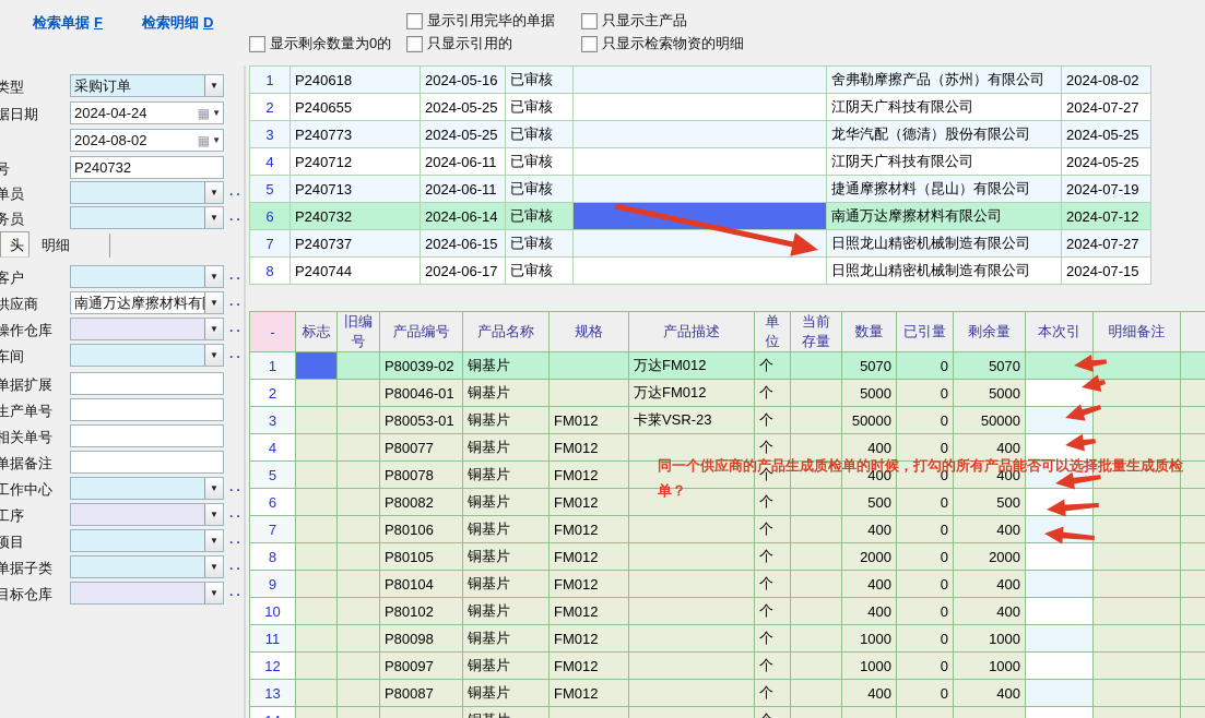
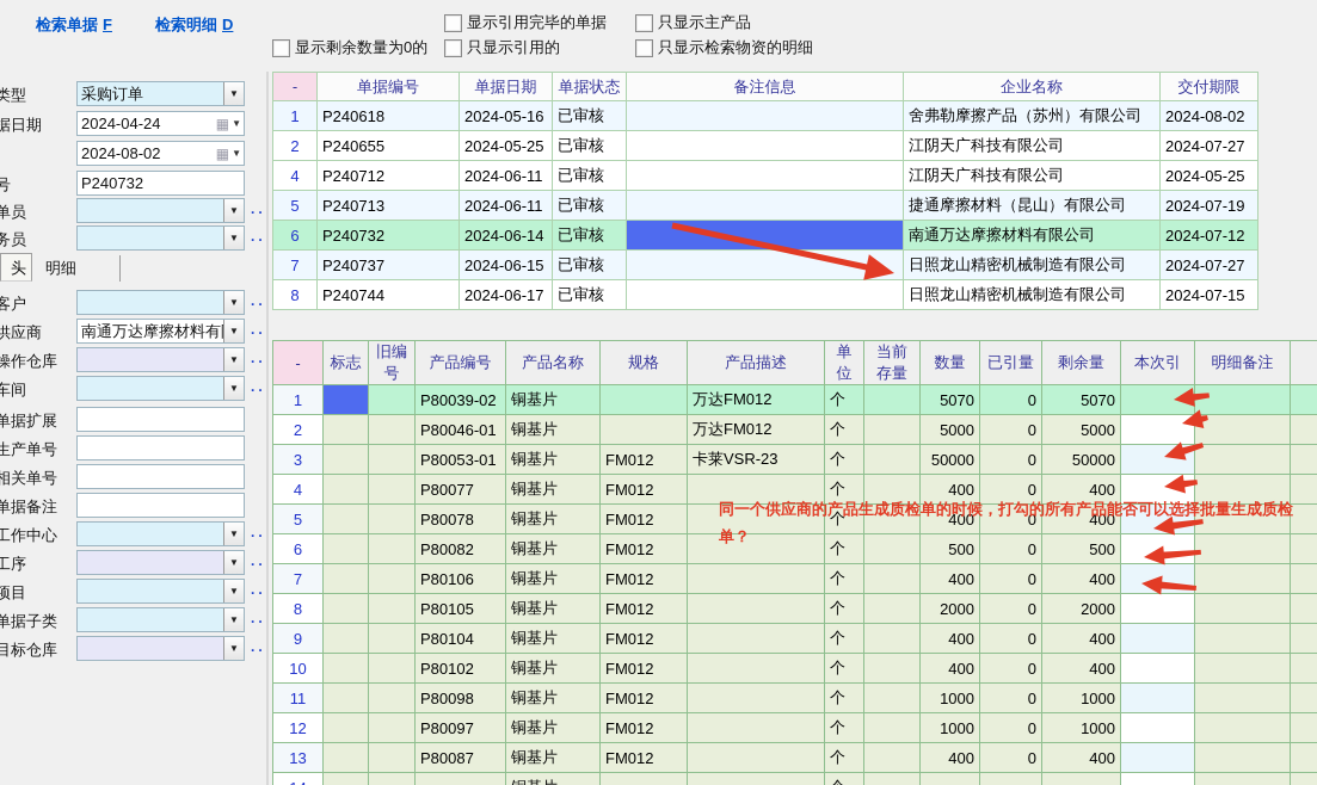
  检索单据 F
  检索明细 D
  显示剩余数量为0的
  显示引用完毕的单据
  只显示引用的
  只显示主产品
  只显示检索物资的明细
  类型
  采购订单
  ▼
  据日期
  2024-04-24
  ▦
  ▼
  2024-08-02
  ▦
  ▼
  号
  P240732
  单员
  ▼
  ..
  务员
  ▼
  ..
  客户
  ▼
  ..
  供应商
  南通万达摩擦材料有
  ▼
  ..
  操作仓库
  ▼
  ..
  车间
  ▼
  ..
  单据扩展
  生产单号
  相关单号
  单据备注
  工作中心
  ▼
  ..
  工序
  ▼
  ..
  项目
  ▼
  ..
  单据子类
  ▼
  ..
  目标仓库
  ▼
  ..
  头
  明细
+ -	单据编号	单据日期	单据状态	备注信息	企业名称	交付期限
  1	P240618	2024-05-16	已审核		舍弗勒摩擦产品（苏州）有限公司	2024-08-02
  2	P240655	2024-05-25	已审核		江阴天广科技有限公司	2024-07-27
- 3	P240773	2024-05-25	已审核		龙华汽配（德清）股份有限公司	2024-05-25
  4	P240712	2024-06-11	已审核		江阴天广科技有限公司	2024-05-25
  5	P240713	2024-06-11	已审核		捷通摩擦材料（昆山）有限公司	2024-07-19
  6	P240732	2024-06-14	已审核		南通万达摩擦材料有限公司	2024-07-12
  7	P240737	2024-06-15	已审核		日照龙山精密机械制造有限公司	2024-07-27
  8	P240744	2024-06-17	已审核		日照龙山精密机械制造有限公司	2024-07-15
  -	标志	旧编号	产品编号	产品名称	规格	产品描述	单位	当前存量	数量	已引量	剩余量	本次引	明细备注
  1			P80039-02	铜基片		万达FM012	个		5070	0	5070
  2			P80046-01	铜基片		万达FM012	个		5000	0	5000
  3			P80053-01	铜基片	FM012	卡莱VSR-23	个		50000	0	50000
  4			P80077	铜基片	FM012		个		400	0	400
  5			P80078	铜基片	FM012		个		400	0	400
  6			P80082	铜基片	FM012		个		500	0	500
  7			P80106	铜基片	FM012		个		400	0	400
  8			P80105	铜基片	FM012		个		2000	0	2000
  9			P80104	铜基片	FM012		个		400	0	400
  10			P80102	铜基片	FM012		个		400	0	400
  11			P80098	铜基片	FM012		个		1000	0	1000
  12			P80097	铜基片	FM012		个		1000	0	1000
  13			P80087	铜基片	FM012		个		400	0	400
  同一个供应商的产品生成质检单的时候，打勾的所有产品能否可以选择批量生成质检单？
